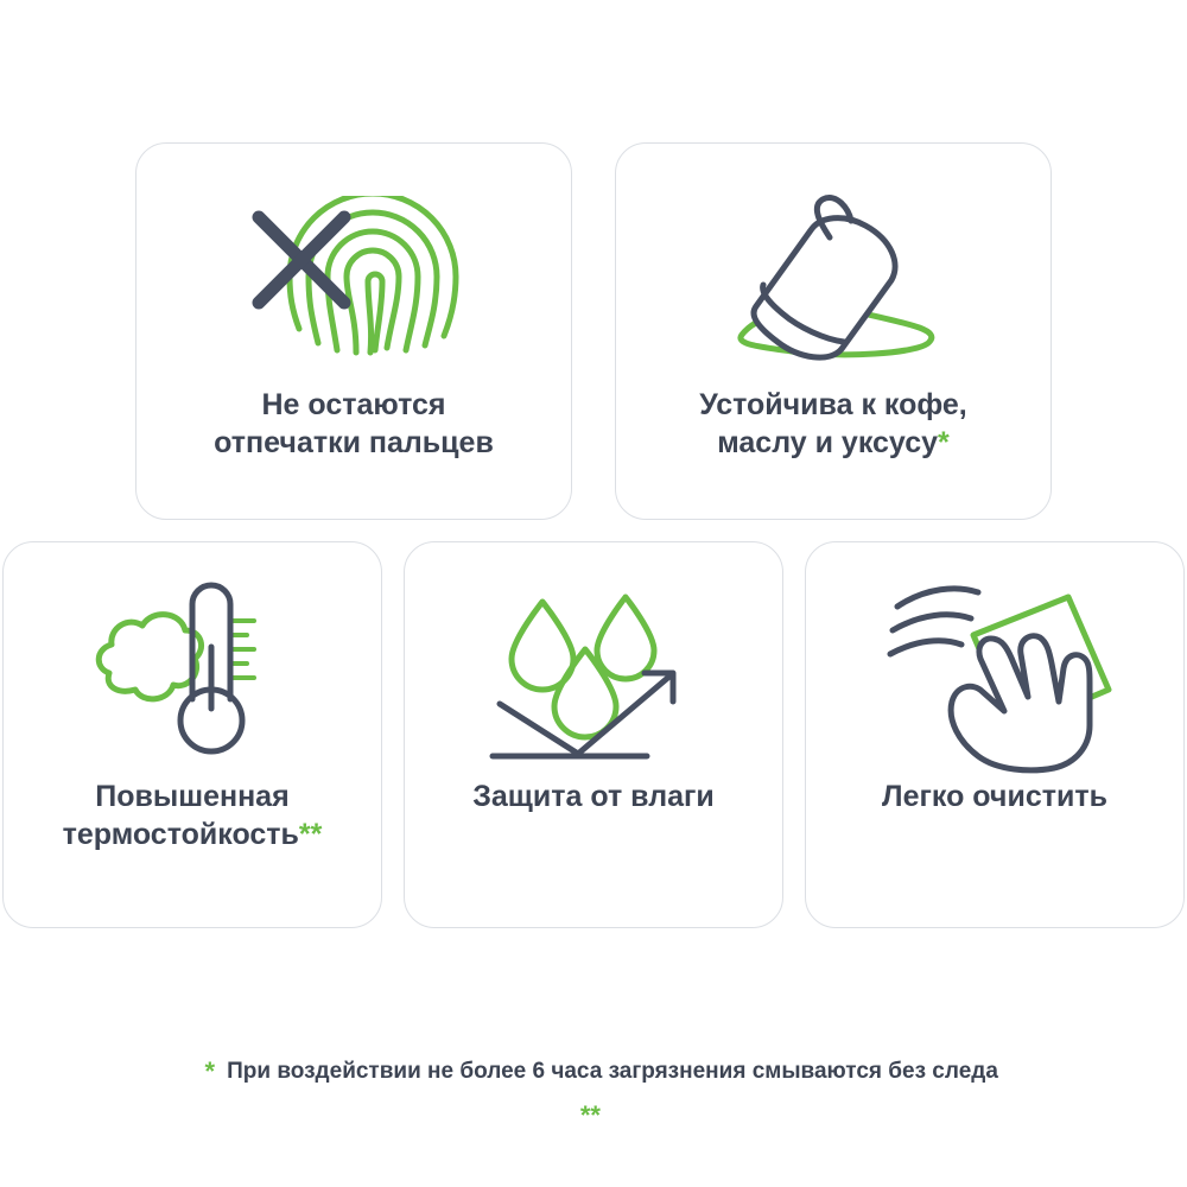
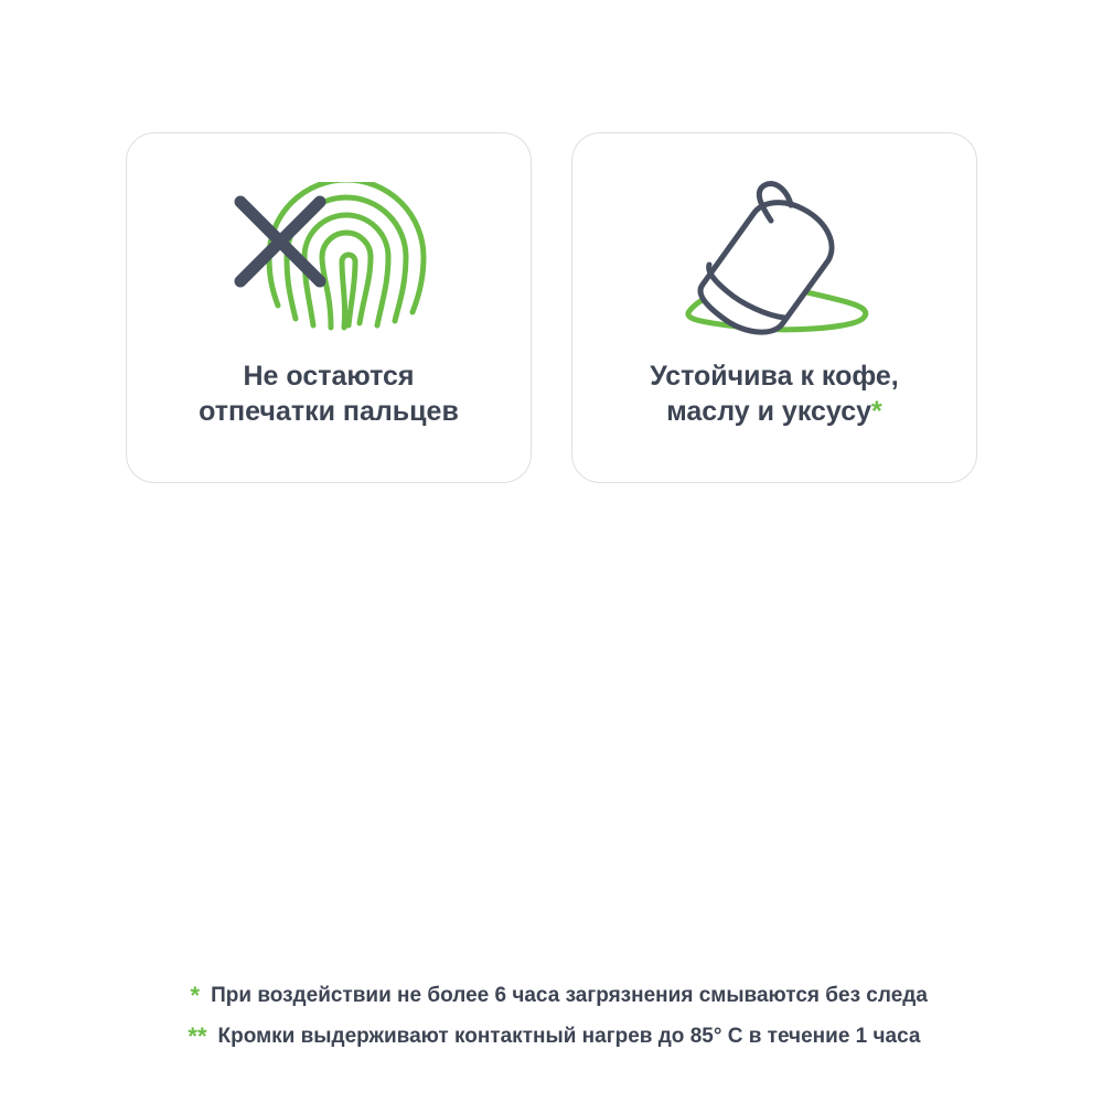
  Не остаются
  отпечатки пальцев
  Устойчива к кофе,
  маслу и уксусу*
- Повышенная
- термостойкость**
- Защита от влаги
- Легко очистить
  *
  При воздействии не более 6 часа загрязнения смываются без следа
  **
+ Кромки выдерживают контактный нагрев до 85° C в течение 1 часа
